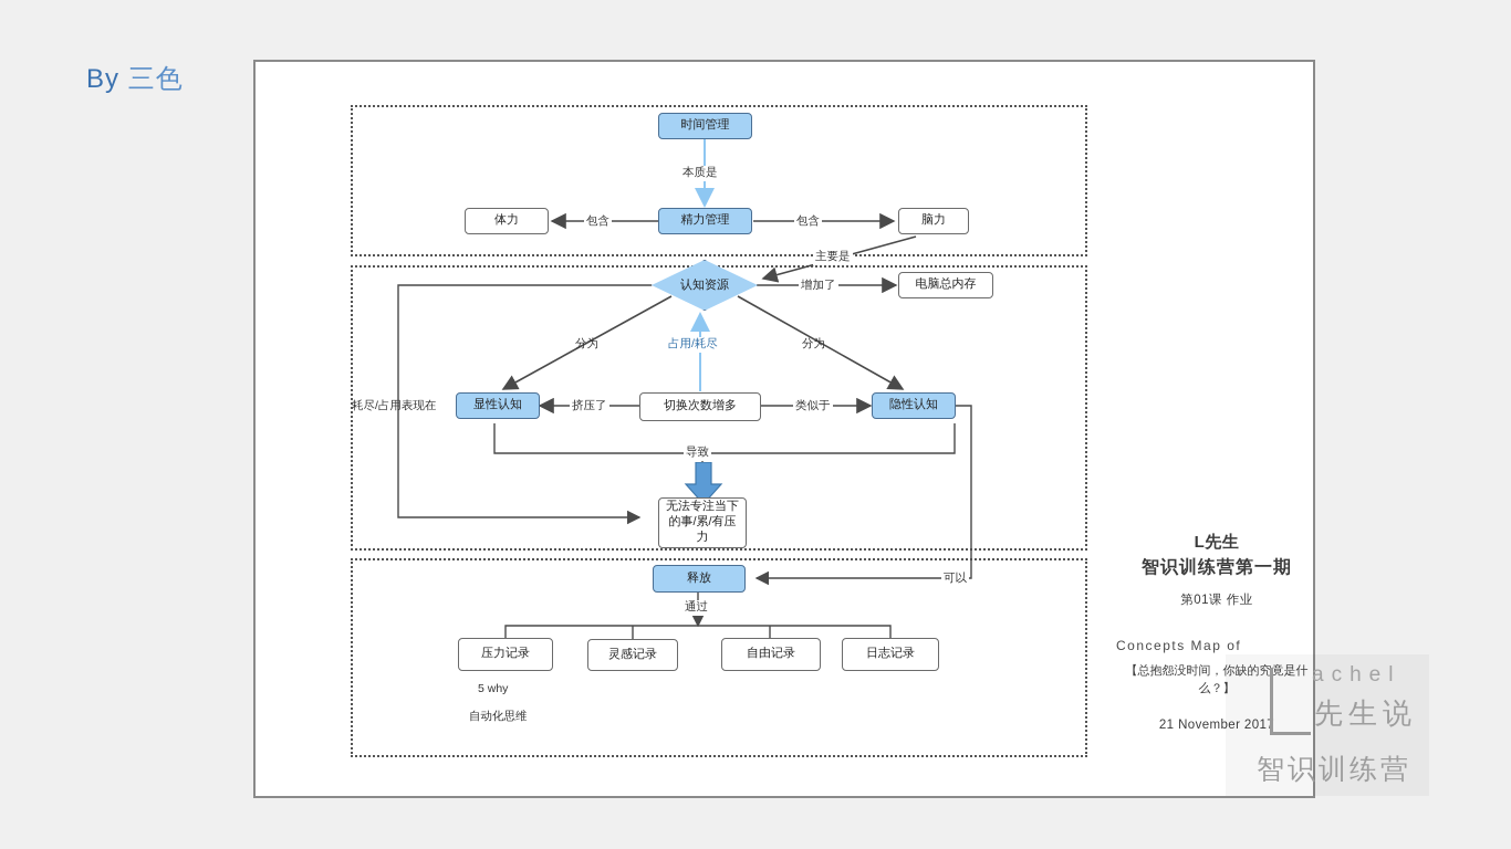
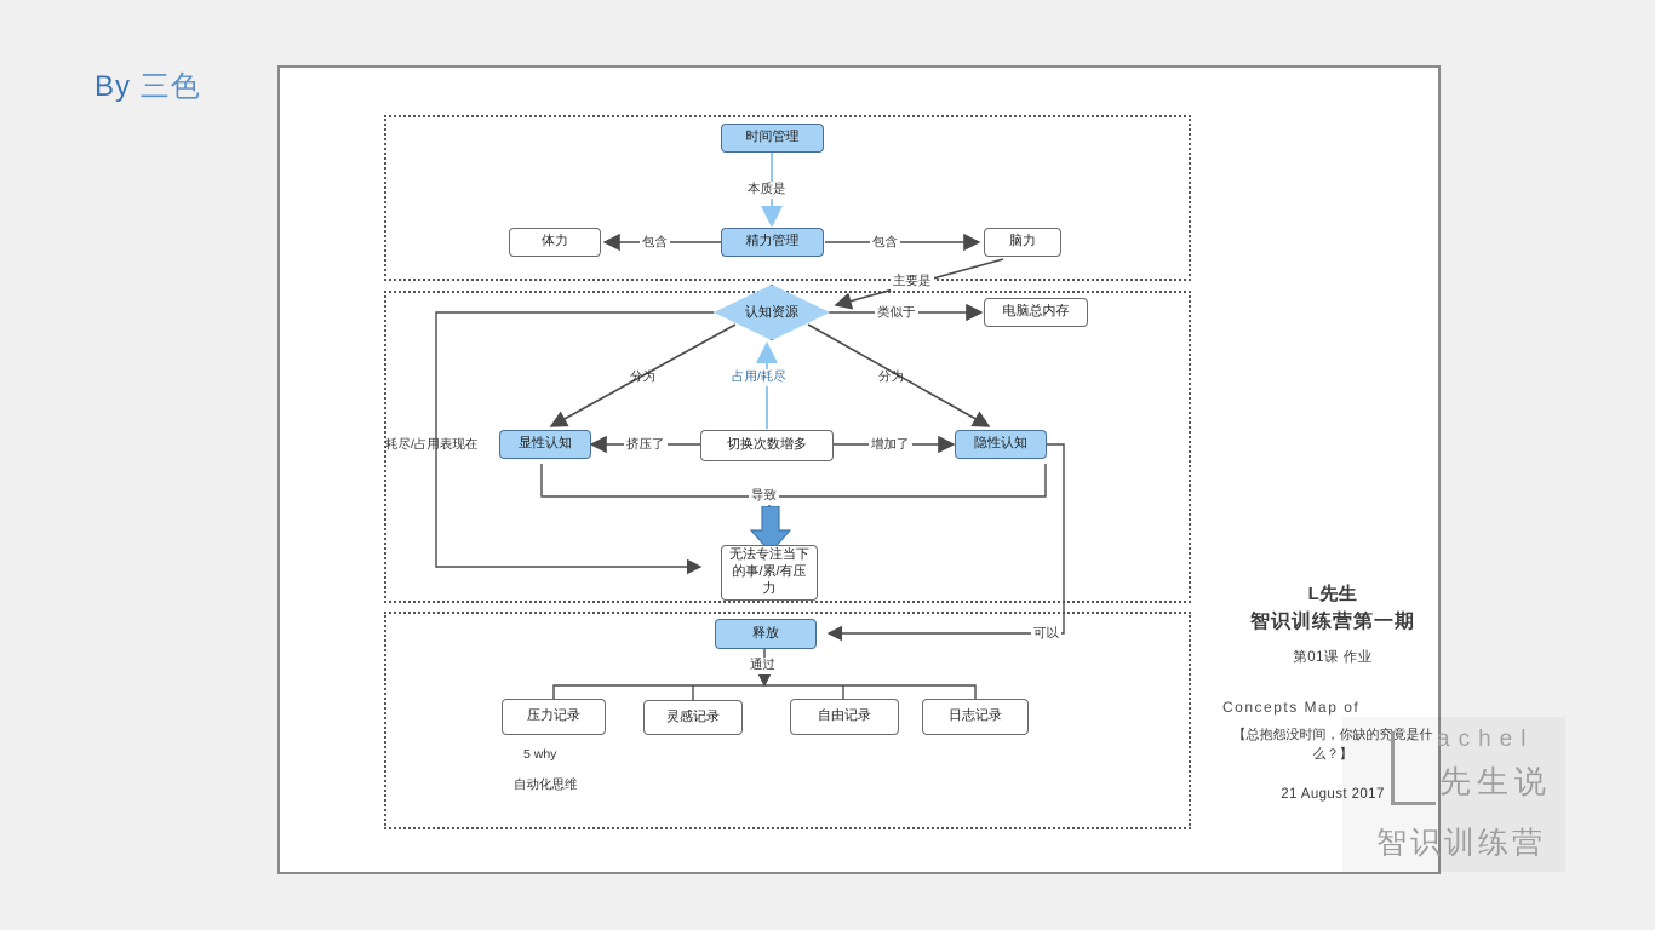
  By 三色
  时间管理
  精力管理
  体力
  脑力
  本质是
  包含
  包含
  认知资源
  电脑总内存
  显性认知
  隐性认知
  切换次数增多
  无法专注当下的事/累/有压力
  主要是
- 增加了
+ 类似于
  分为
  分为
  占用/耗尽
  挤压了
- 类似于
+ 增加了
  导致
  耗尽/占用表现在
  释放
  压力记录
  灵感记录
  自由记录
  日志记录
  可以
  通过
  5 why
  自动化思维
  L先生
  智识训练营第一期
  第01课 作业
  Concepts Map of
  【总抱怨没时间，你缺的究竟是什么？】
- 21 November 2017
+ 21 August 2017
  achel
  先生说
  智识训练营
